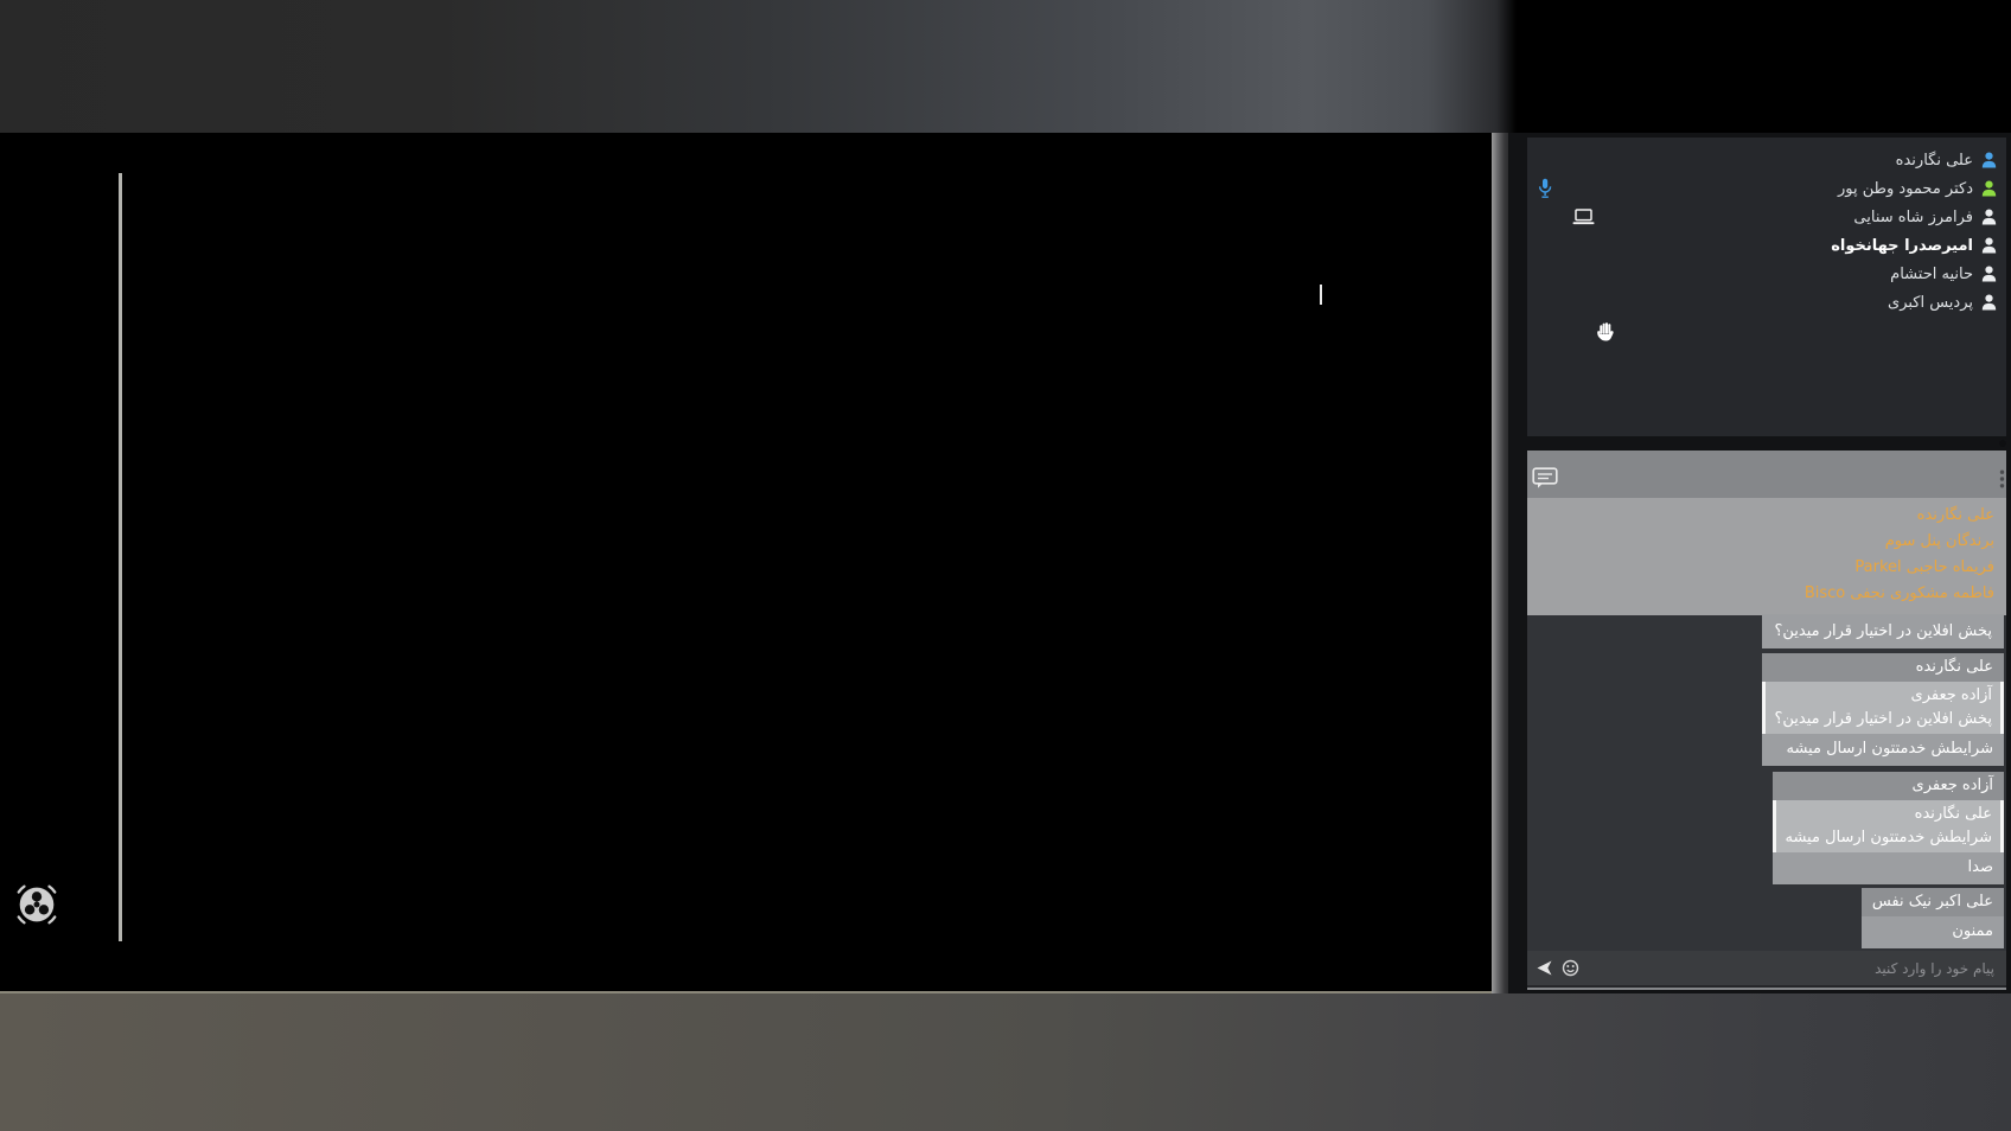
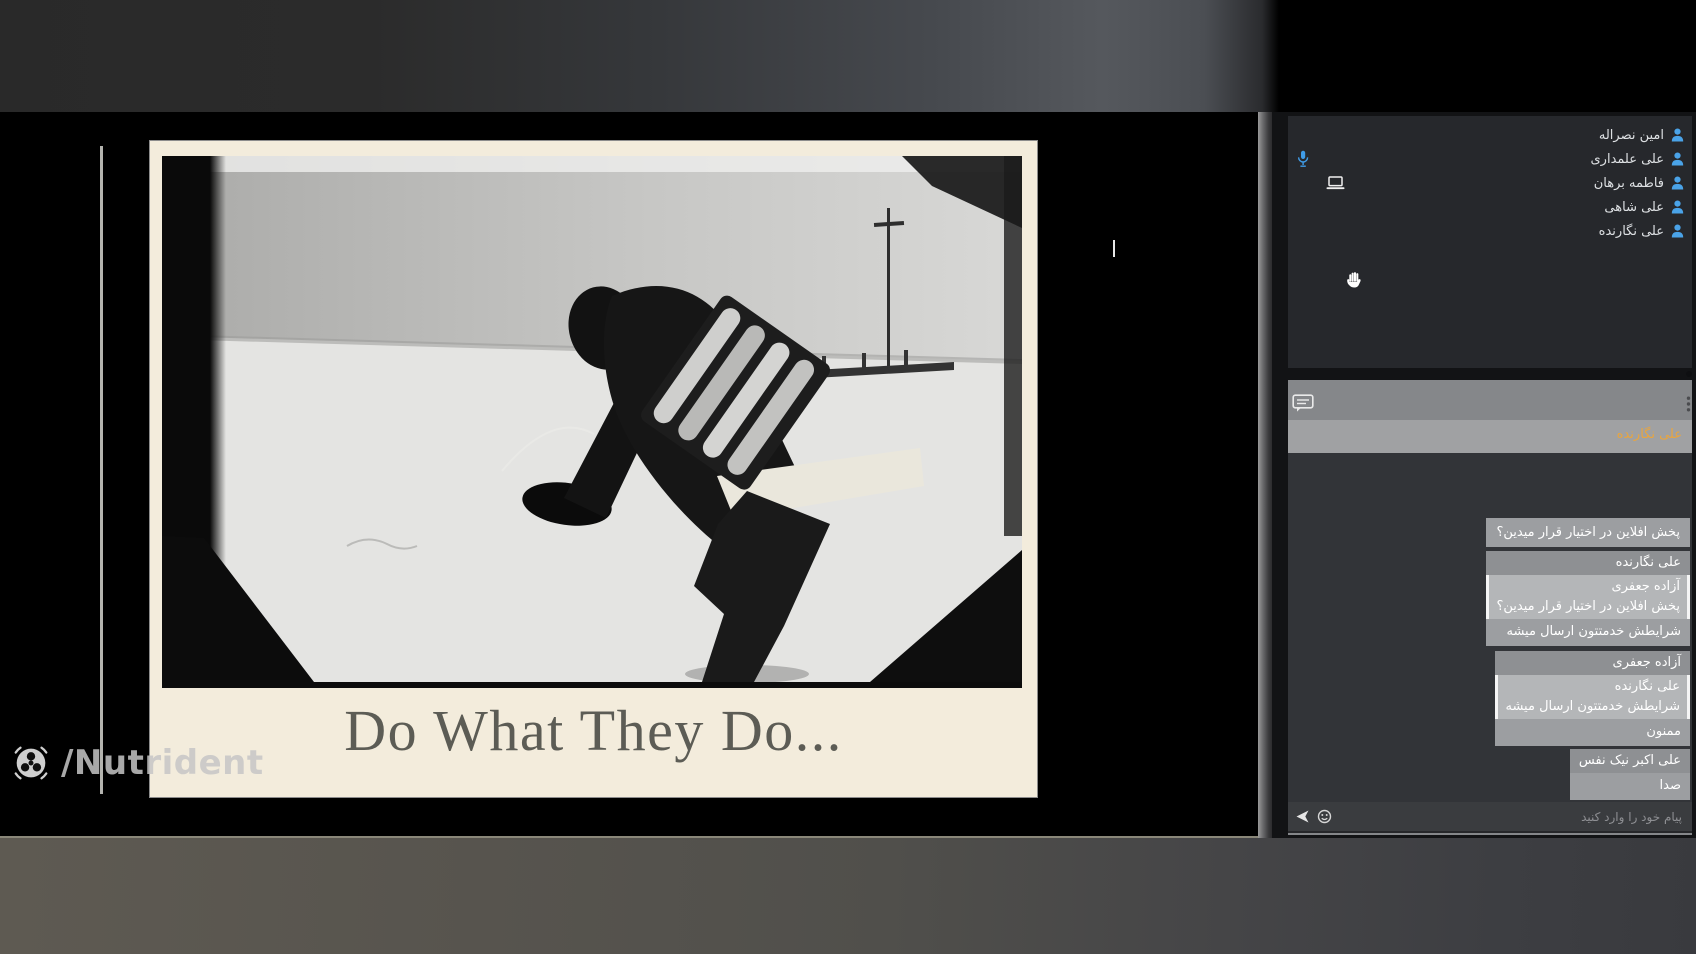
+ Do What They Do...
+ /Nutrident
+ امین نصراله
+ علی علمداری
+ فاطمه برهان
+ علی شاهی
  علی نگارنده
- دکتر محمود وطن پور
- فرامرز شاه سنایی
- امیرصدرا جهانخواه
- حانیه احتشام
- پردیس اکبری
  علی نگارنده
- برندگان پنل سوم
- فریماه حاجبی Parkel
- فاطمه مشکوری نجفی Bisco
  پخش افلاین در اختیار قرار میدین؟
  علی نگارنده
  آزاده جعفری
  پخش افلاین در اختیار قرار میدین؟
  شرایطش خدمتتون ارسال میشه
  آزاده جعفری
  علی نگارنده
  شرایطش خدمتتون ارسال میشه
- صدا
+ ممنون
  علی اکبر نیک نفس
- ممنون
+ صدا
